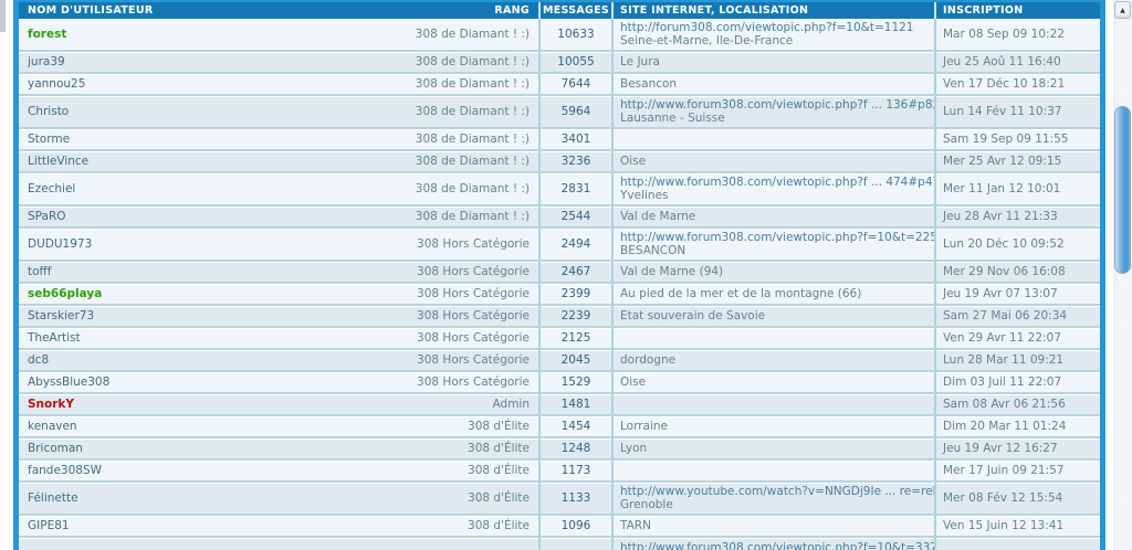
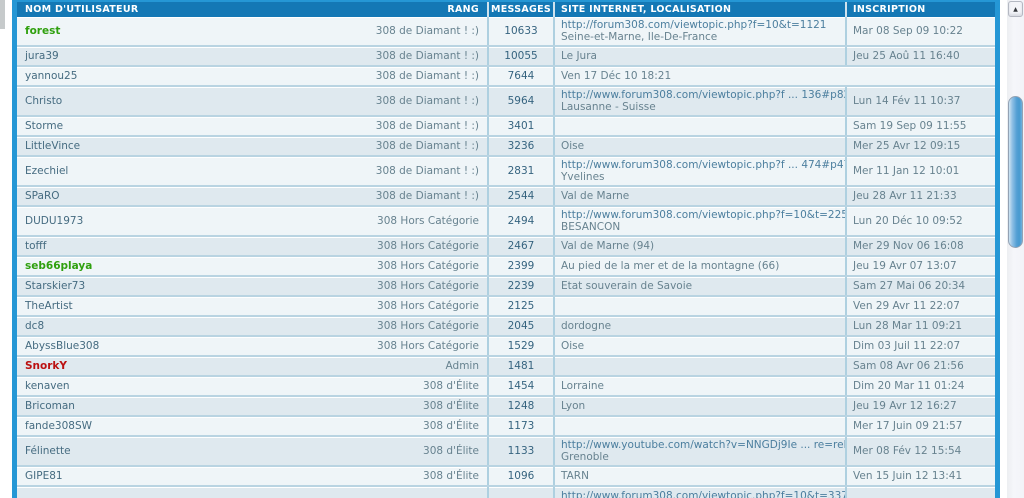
  NOM D'UTILISATEUR
  RANG
  MESSAGES
  SITE INTERNET, LOCALISATION
  INSCRIPTION
  forest
  308 de Diamant ! :)
  10633
  http://forum308.com/viewtopic.php?f=10&t=1121
  Seine-et-Marne, Ile-De-France
  Mar 08 Sep 09 10:22
  jura39
  308 de Diamant ! :)
  10055
  Le Jura
  Jeu 25 Aoû 11 16:40
  yannou25
  308 de Diamant ! :)
  7644
- Besancon
  Ven 17 Déc 10 18:21
  Christo
  308 de Diamant ! :)
  5964
  http://www.forum308.com/viewtopic.php?f ... 136#p8
  Lausanne - Suisse
  Lun 14 Fév 11 10:37
  Storme
  308 de Diamant ! :)
  3401
  Sam 19 Sep 09 11:55
  LittleVince
  308 de Diamant ! :)
  3236
  Oise
  Mer 25 Avr 12 09:15
  Ezechiel
  308 de Diamant ! :)
  2831
  http://www.forum308.com/viewtopic.php?f ... 474#p4
  Yvelines
  Mer 11 Jan 12 10:01
  SPaRO
  308 de Diamant ! :)
  2544
  Val de Marne
  Jeu 28 Avr 11 21:33
  DUDU1973
  308 Hors Catégorie
  2494
  http://www.forum308.com/viewtopic.php?f=10&t=22
  BESANCON
  Lun 20 Déc 10 09:52
  tofff
  308 Hors Catégorie
  2467
  Val de Marne (94)
  Mer 29 Nov 06 16:08
  seb66playa
  308 Hors Catégorie
  2399
  Au pied de la mer et de la montagne (66)
  Jeu 19 Avr 07 13:07
  Starskier73
  308 Hors Catégorie
  2239
  Etat souverain de Savoie
  Sam 27 Mai 06 20:34
  TheArtist
  308 Hors Catégorie
  2125
  Ven 29 Avr 11 22:07
  dc8
  308 Hors Catégorie
  2045
  dordogne
  Lun 28 Mar 11 09:21
  AbyssBlue308
  308 Hors Catégorie
  1529
  Oise
  Dim 03 Juil 11 22:07
  SnorkY
  Admin
  1481
  Sam 08 Avr 06 21:56
  kenaven
  308 d'Élite
  1454
  Lorraine
  Dim 20 Mar 11 01:24
  Bricoman
  308 d'Élite
  1248
  Lyon
  Jeu 19 Avr 12 16:27
  fande308SW
  308 d'Élite
  1173
  Mer 17 Juin 09 21:57
  Félinette
  308 d'Élite
  1133
  http://www.youtube.com/watch?v=NNGDj9Ie ... re=re
  Grenoble
  Mer 08 Fév 12 15:54
  GIPE81
  308 d'Élite
  1096
  TARN
  Ven 15 Juin 12 13:41
  http://www.forum308.com/viewtopic.php?f=10&t=33
